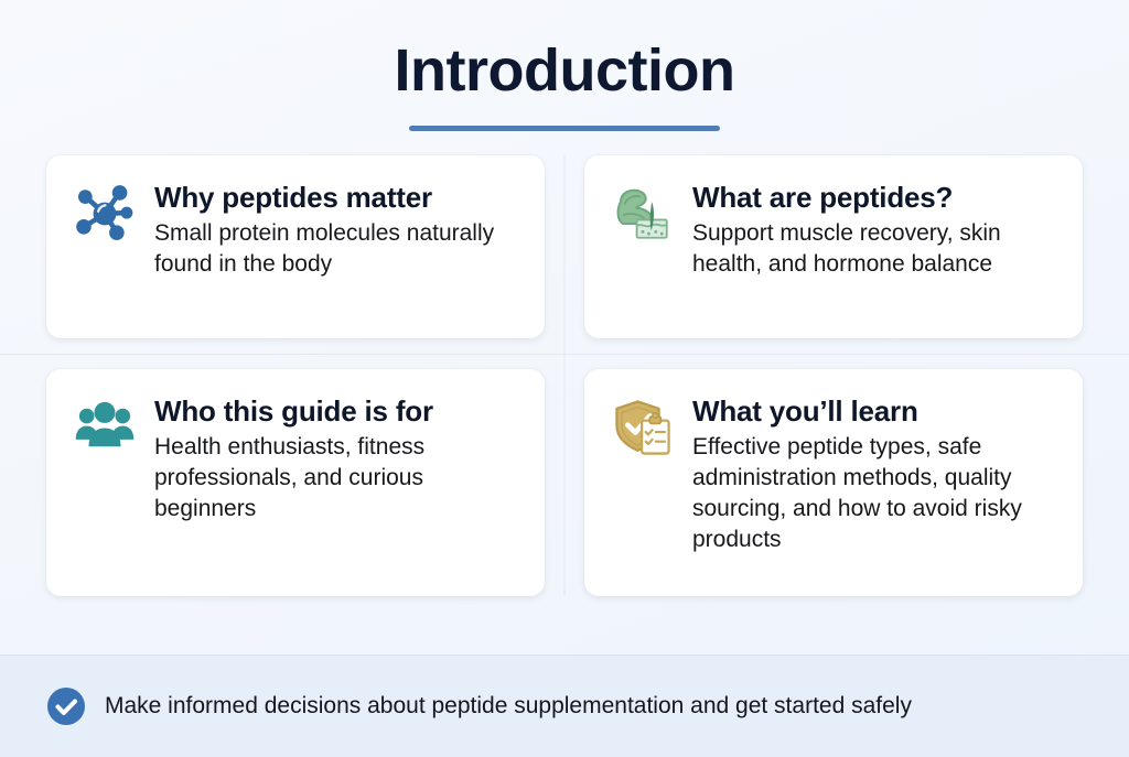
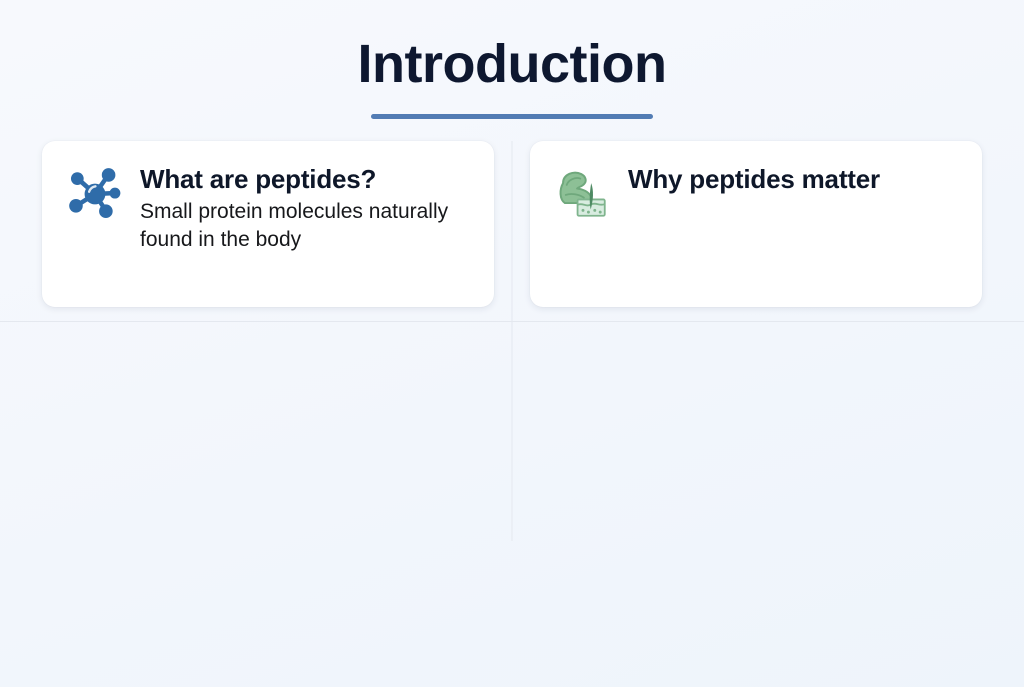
  Introduction
- Why peptides matter
+ What are peptides?
  Small protein molecules naturally found in the body
- What are peptides?
+ Why peptides matter
- Support muscle recovery, skin health, and hormone balance
- Who this guide is for
- Health enthusiasts, fitness professionals, and curious beginners
- What you’ll learn
- Effective peptide types, safe administration methods, quality sourcing, and how to avoid risky products
- Make informed decisions about peptide supplementation and get started safely
